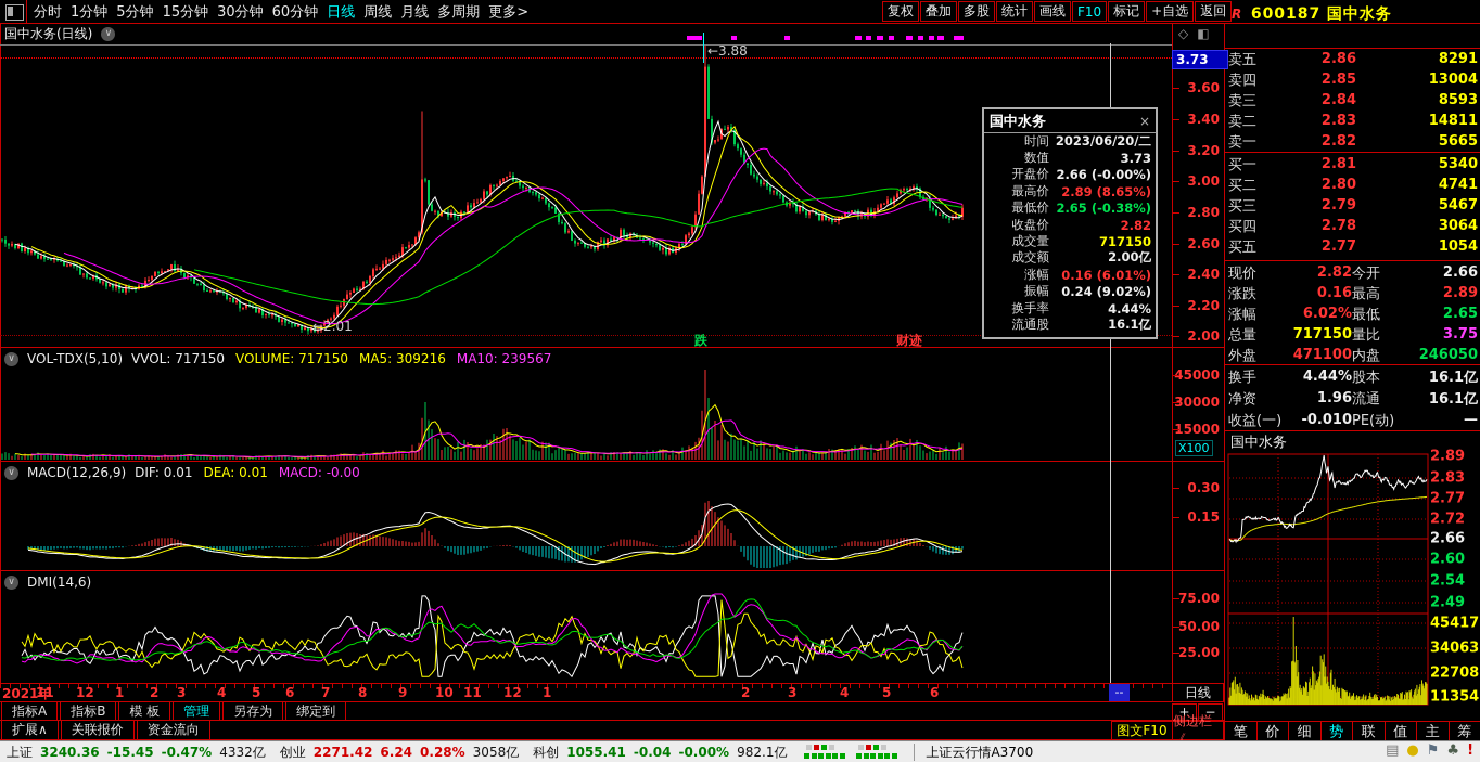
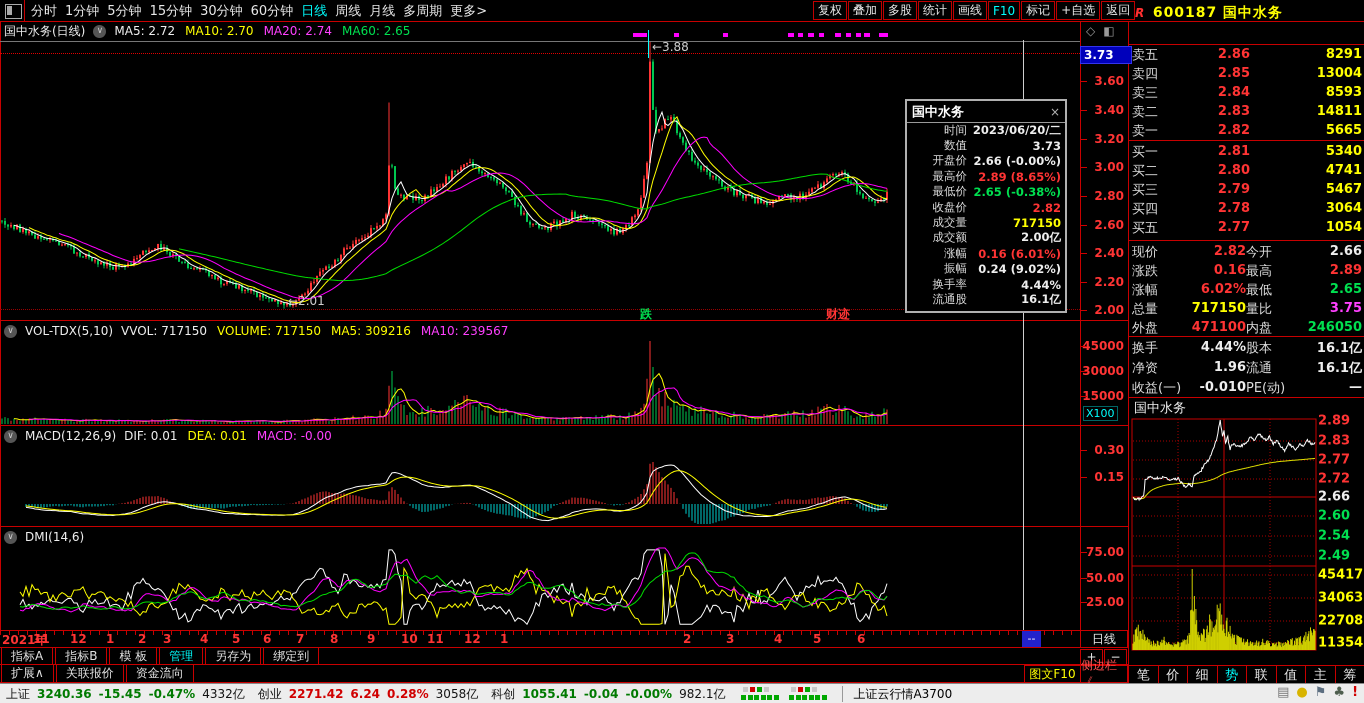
  分时
  1分钟
  5分钟
  15分钟
  30分钟
  60分钟
  日线
  周线
  月线
  多周期
  更多>
  复权
  叠加
  多股
  统计
  画线
  F10
  标记
  +自选
  返回
  R 600187 国中水务
  国中水务(日线)
  ∨
+ MA5: 2.72
+ MA10: 2.70
+ MA20: 2.74
+ MA60: 2.65
  ∨
  VOL-TDX(5,10)
  VVOL: 717150
  VOLUME: 717150
  MA5: 309216
  MA10: 239567
  ∨
  MACD(12,26,9)
  DIF: 0.01
  DEA: 0.01
  MACD: -0.00
  ∨
  DMI(14,6)
  ◇◧
  3.60
  3.40
  3.20
  3.00
  2.80
  2.60
  2.40
  2.20
  2.00
  5000
  0000
  5000
  0.30
  0.15
  75.00
  50.00
  25.00
  3.73
  X100
  ←3.88
  ←2.01
  跌
  财迹
  2021年
  11
  12
  1
  2
  3
  4
  5
  6
  7
  8
  9
  10
  11
  12
  1
  2
  3
  4
  5
  6
  --
  日线
  +
  −
  指标A
  指标B
  模 板
  管理
  另存为
  绑定到
  扩展∧
  关联报价
  资金流向
  图文F10
  侧边栏《
  卖五
  2.86
  8291
  卖四
  2.85
  13004
  卖三
  2.84
  8593
  卖二
  2.83
  14811
  卖一
  2.82
  5665
  买一
  2.81
  5340
  买二
  2.80
  4741
  买三
  2.79
  5467
  买四
  2.78
  3064
  买五
  2.77
  1054
  现价
  2.82
  今开
  2.66
  涨跌
  0.16
  最高
  2.89
  涨幅
  6.02%
  最低
  2.65
  总量
  717150
  量比
  3.75
  外盘
  471100
  内盘
  246050
  换手
  4.44%
  股本
  16.1亿
  净资
  1.96
  流通
  16.1亿
  收益(一)
  -0.010
  PE(动)
  —
  国中水务
  2.89
  2.83
  2.77
  2.72
  2.66
  2.60
  2.54
  2.49
  45417
  34063
  22708
  11354
  笔
  价
  细
  势
  联
  值
  主
  筹
  上证
  3240.36
  -15.45
  -0.47%
  4332亿
  创业
  2271.42
  6.24
  0.28%
  3058亿
  科创
  1055.41
  -0.04
  -0.00%
  982.1亿
  上证云行情A3700
  ▤
  ●
  ⚑
  ♣
  !
  国中水务
  ×
  时间
  2023/06/20/二
  数值
  3.73
  开盘价
  2.66 (-0.00%)
  最高价
  2.89 (8.65%)
  最低价
  2.65 (-0.38%)
  收盘价
  2.82
  成交量
  717150
  成交额
  2.00亿
  涨幅
  0.16 (6.01%)
  振幅
  0.24 (9.02%)
  换手率
  4.44%
  流通股
  16.1亿
